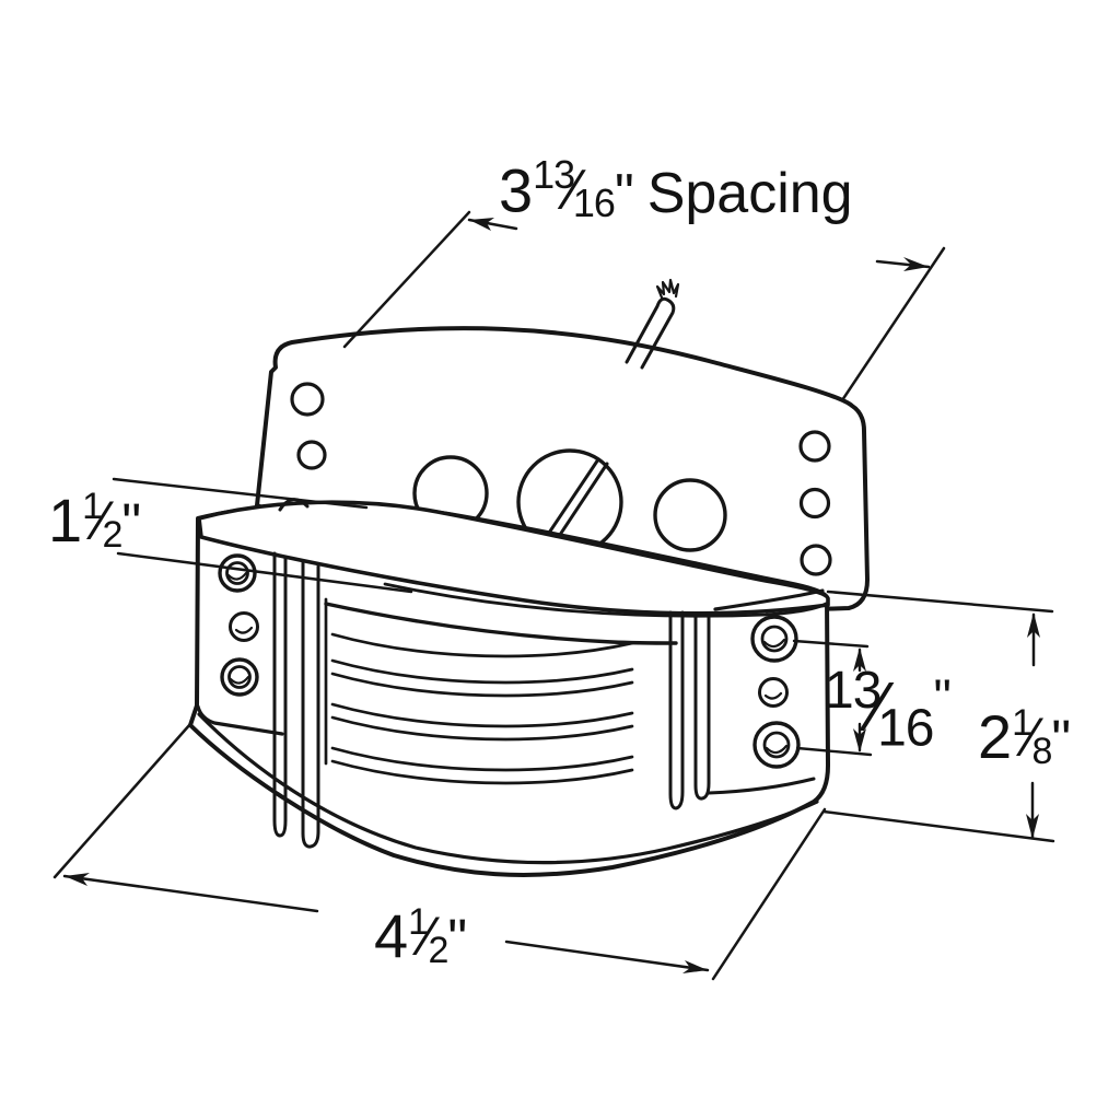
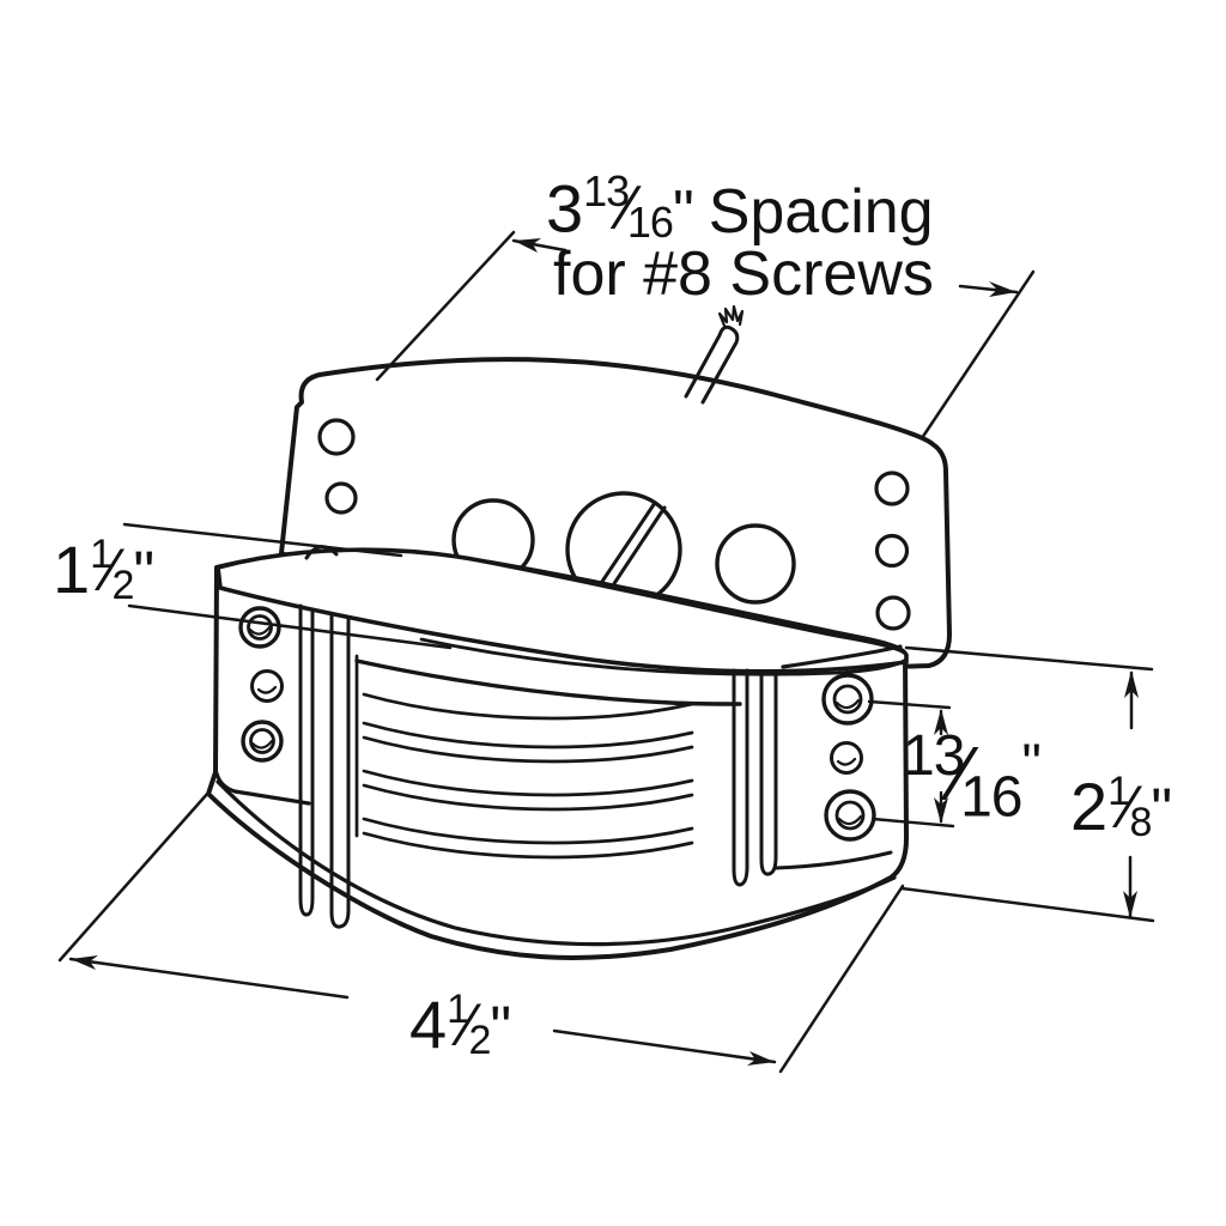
  313⁄16" Spacing
+ for #8 Screws
  11⁄2"
  13⁄16"
  21⁄8"
  41⁄2"
